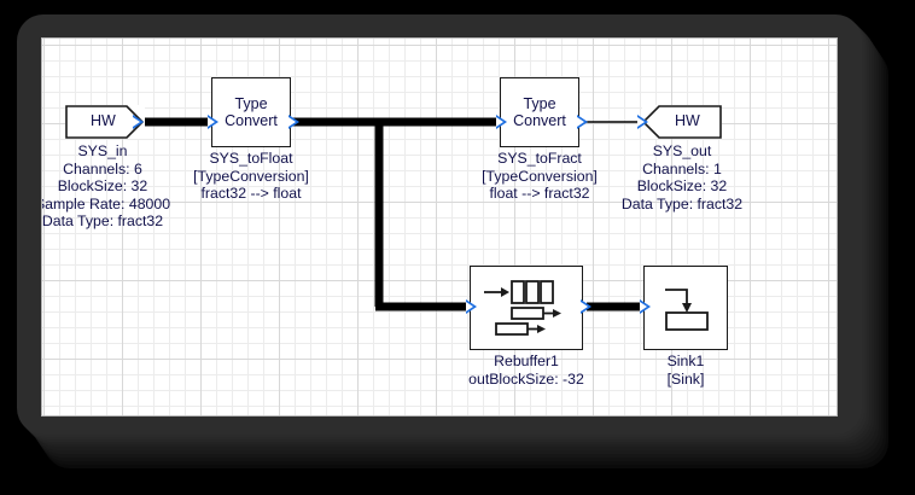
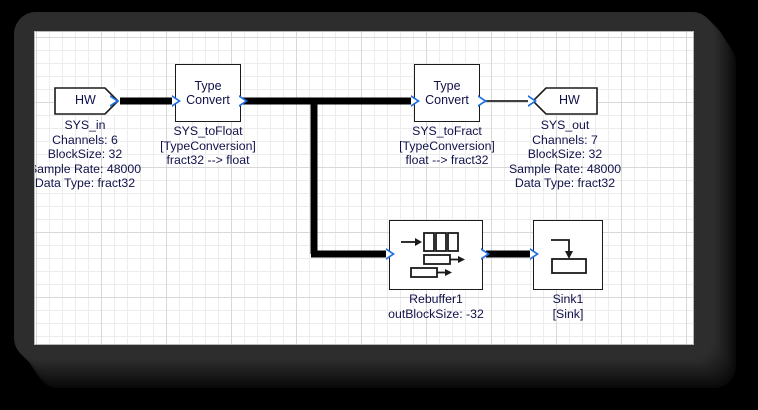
  HW
  SYS_in
  Channels: 6
  BlockSize: 32
  ample Rate: 48000
  Data Type: fract32
  Type
  Convert
  SYS_toFloat
  [TypeConversion]
  fract32 --> float
  Type
  Convert
  SYS_toFract
  [TypeConversion]
  float --> fract32
  HW
  SYS_out
- Channels: 1
+ Channels: 7
  BlockSize: 32
+ Sample Rate: 48000
  Data Type: fract32
  Rebuffer1
  outBlockSize: -32
  Sink1
  [Sink]
